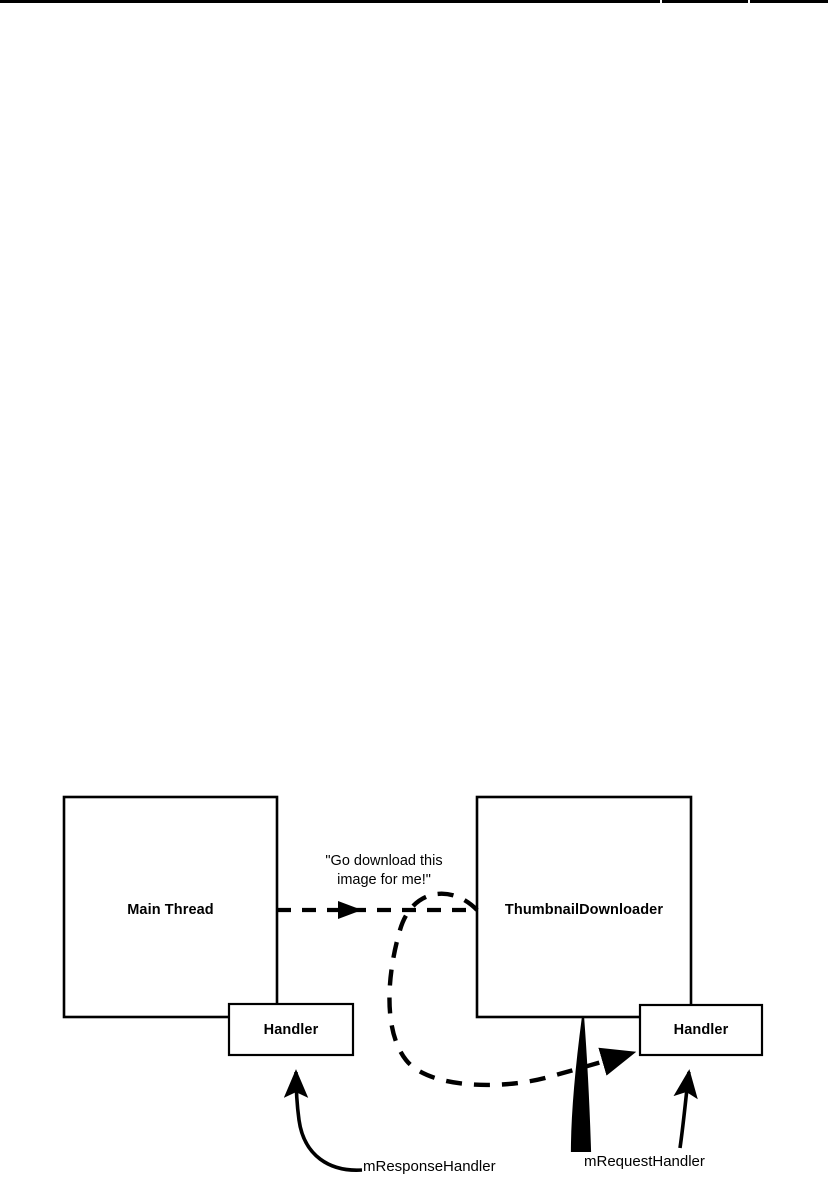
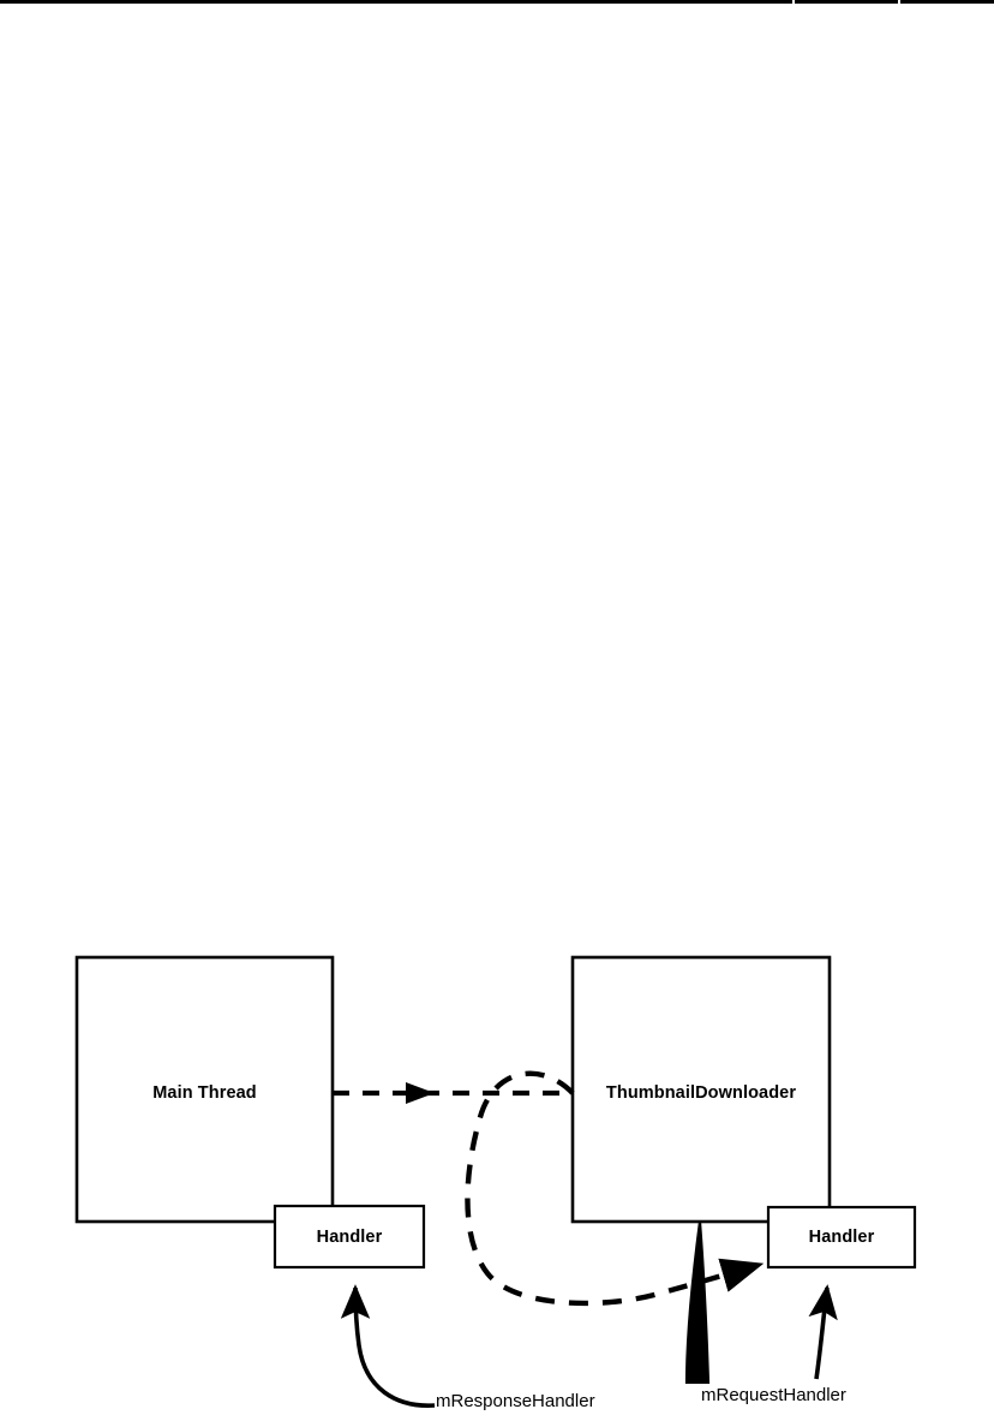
  Main Thread
  ThumbnailDownloader
  Handler
  Handler
- "Go download this
- image for me!"
  mResponseHandler
  mRequestHandler
